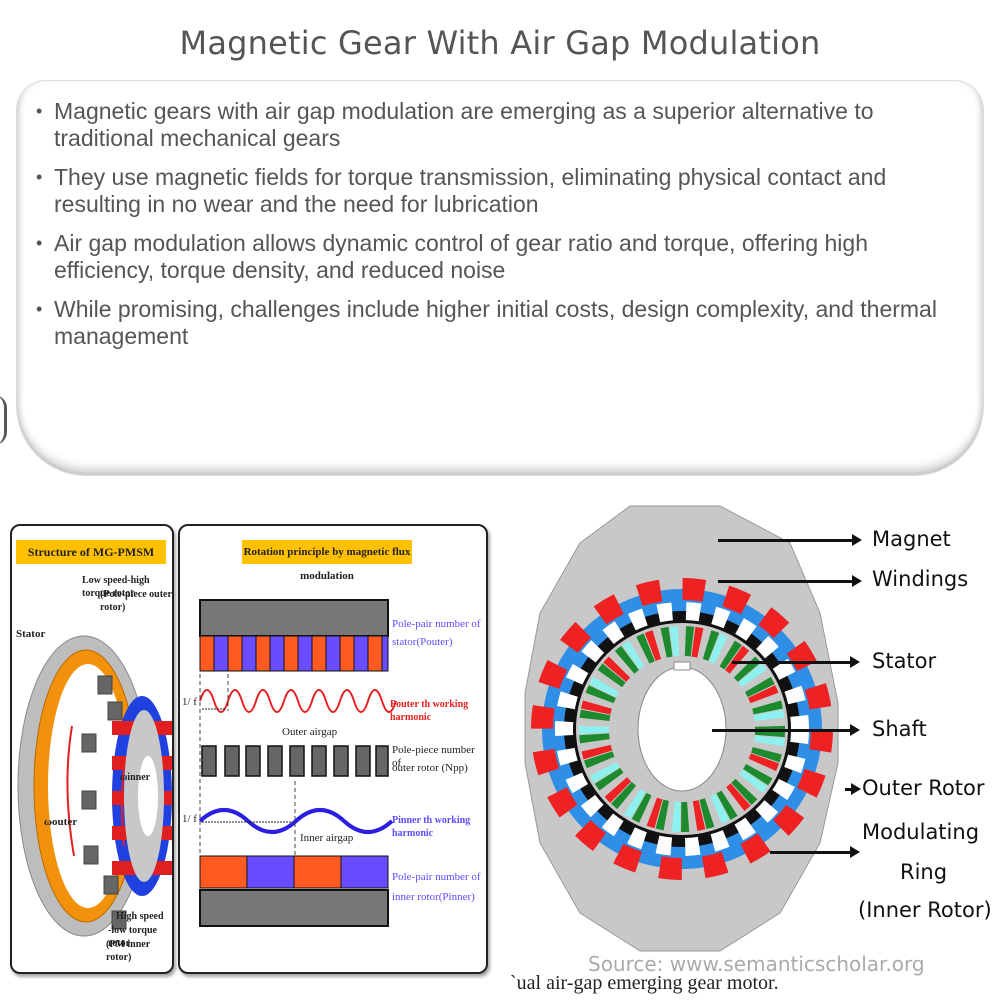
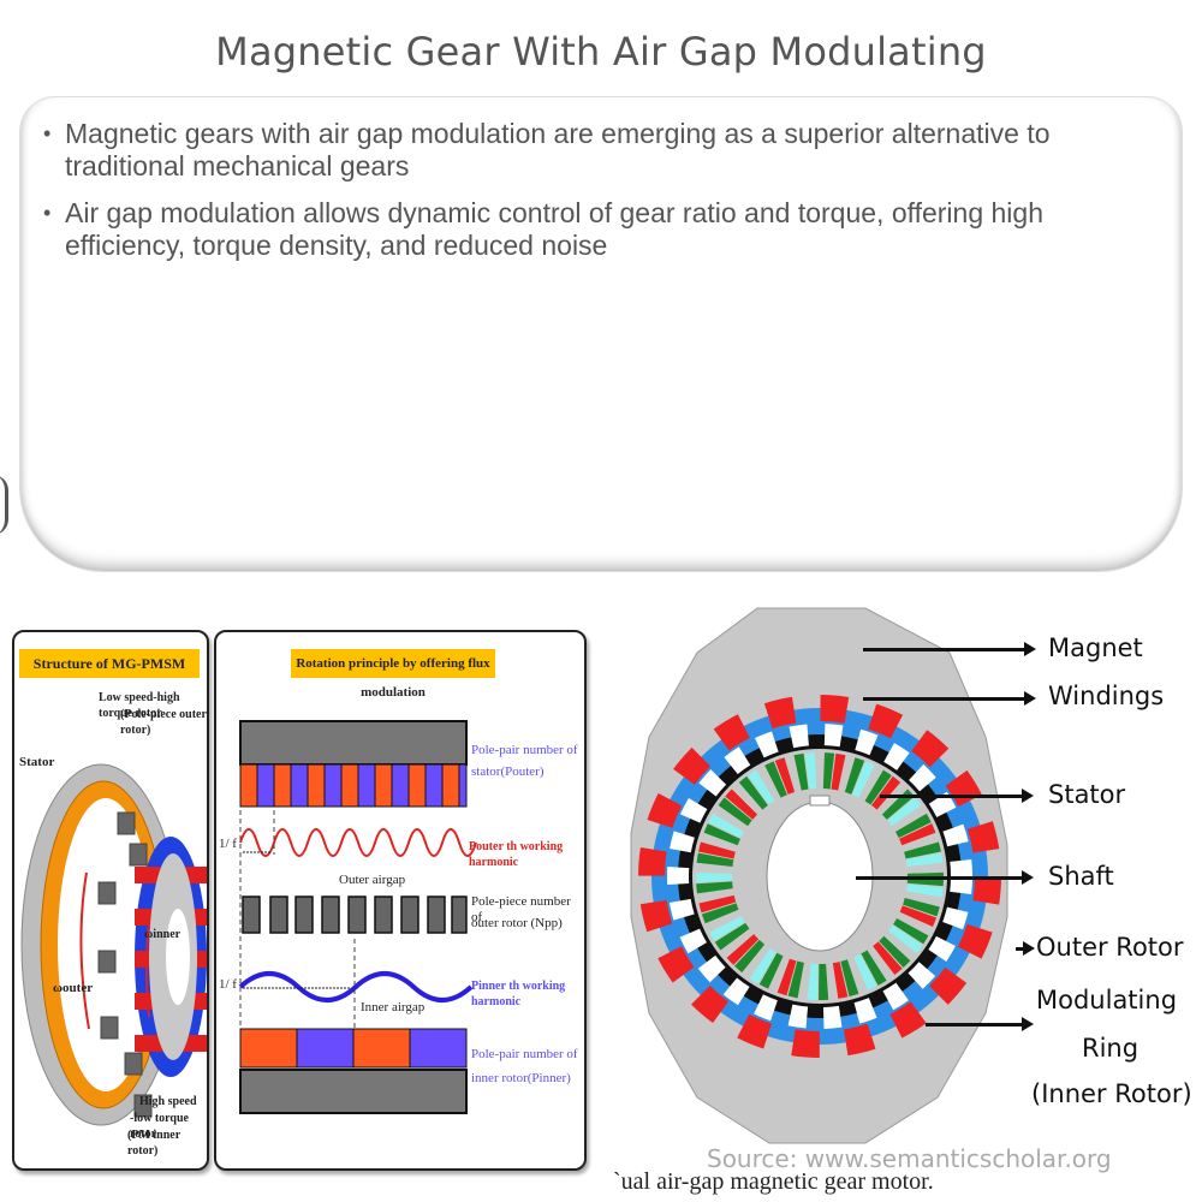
- Magnetic Gear With Air Gap Modulation
+ Magnetic Gear With Air Gap Modulating
  Magnetic gears with air gap modulation are emerging as a superior alternative to traditional mechanical gears
- They use magnetic fields for torque transmission, eliminating physical contact and resulting in no wear and the need for lubrication
  Air gap modulation allows dynamic control of gear ratio and torque, offering high efficiency, torque density, and reduced noise
- While promising, challenges include higher initial costs, design complexity, and thermal management
  Structure of MG-PMSM
  Low speed-high torque rotor
  (Pole-piece outer rotor)
  Stator
  ωouter
  ωinner
  High speed
  -low torque rotor
  (PM inner rotor)
- Rotation principle by magnetic flux modulation
+ Rotation principle by offering flux modulation
  Pole-pair number of
  stator(Pouter)
  1/ f
  Pouter th working harmonic
  Outer airgap
  Pole-piece number of
  outer rotor (Npp)
  1/ f
  Pinner th working harmonic
  Inner airgap
  Pole-pair number of
  inner rotor(Pinner)
  Magnet
  Windings
  Stator
  Shaft
  Outer Rotor
  Modulating
  Ring
  (Inner Rotor)
  Source: www.semanticscholar.org
- `ual air-gap emerging gear motor.
+ `ual air-gap magnetic gear motor.
